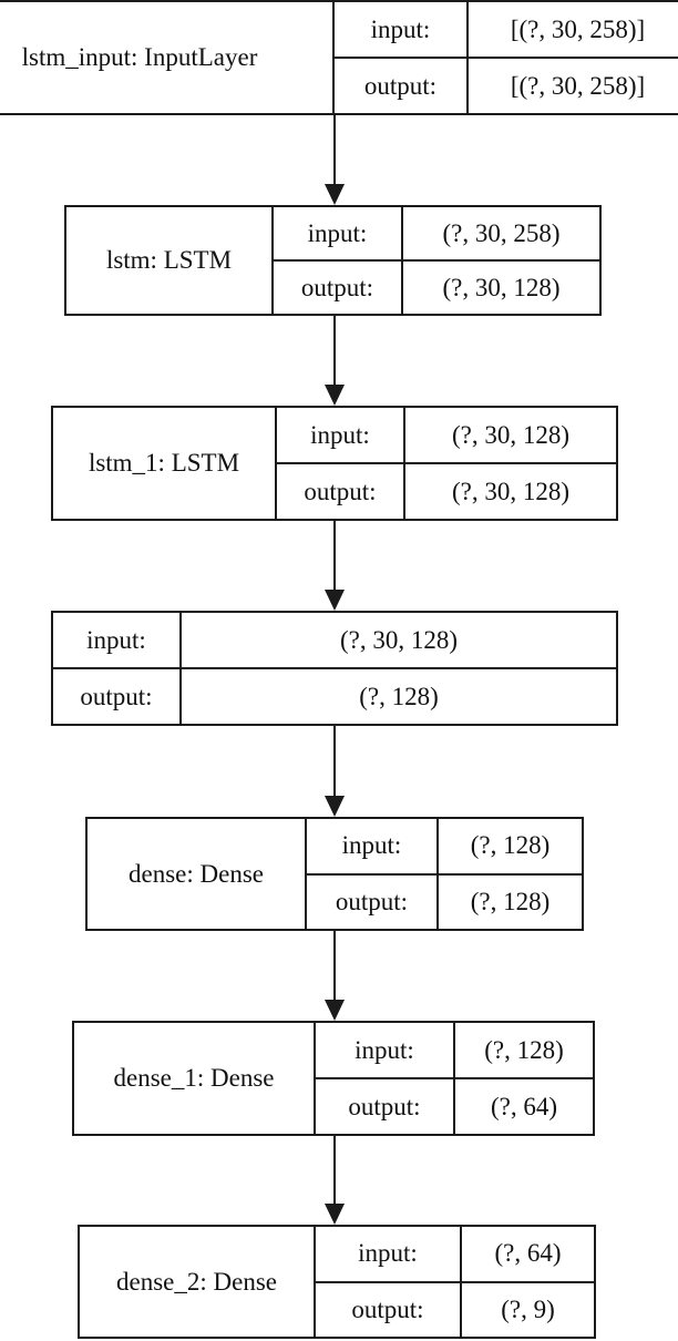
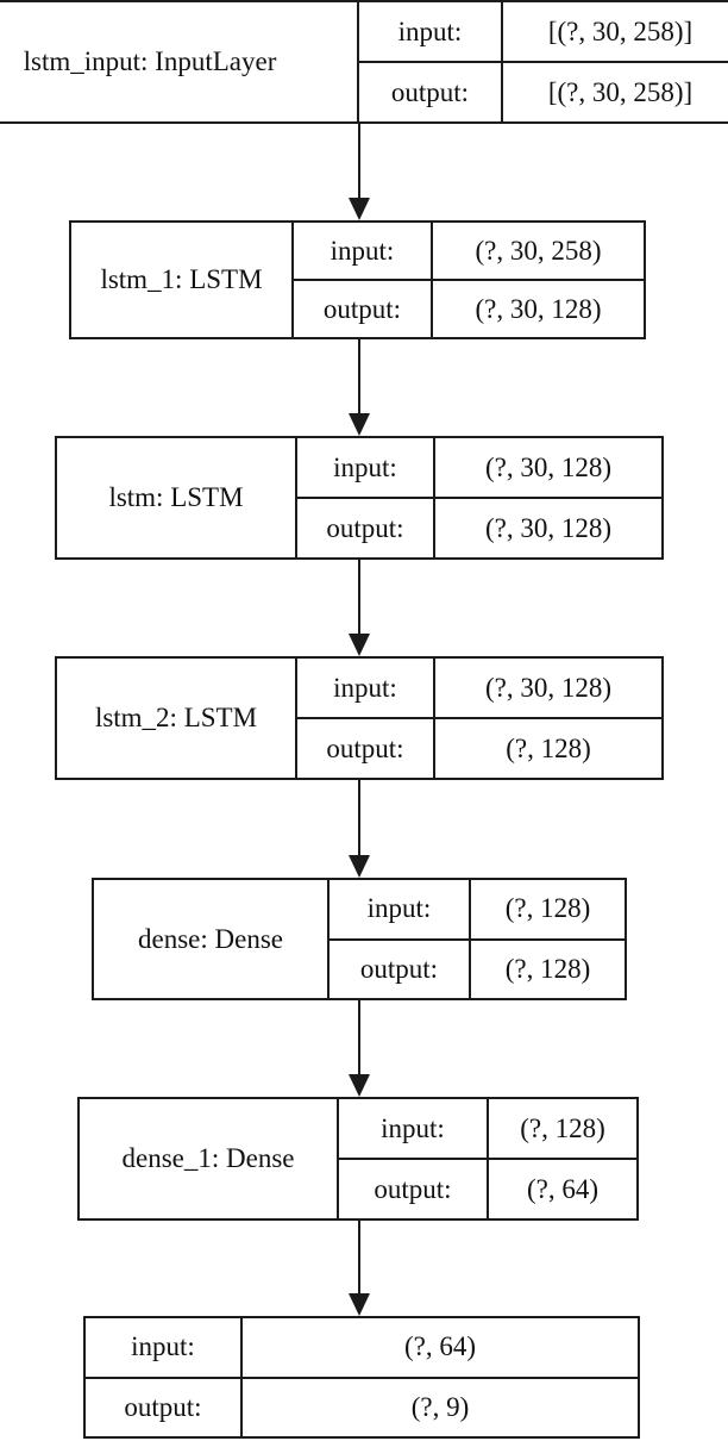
  lstm_input: InputLayer
  input:
  [(?, 30, 258)]
  output:
  [(?, 30, 258)]
- lstm: LSTM
+ lstm_1: LSTM
  input:
  (?, 30, 258)
  output:
  (?, 30, 128)
- lstm_1: LSTM
+ lstm: LSTM
  input:
  (?, 30, 128)
  output:
  (?, 30, 128)
+ lstm_2: LSTM
  input:
  (?, 30, 128)
  output:
  (?, 128)
  dense: Dense
  input:
  (?, 128)
  output:
  (?, 128)
  dense_1: Dense
  input:
  (?, 128)
  output:
  (?, 64)
- dense_2: Dense
  input:
  (?, 64)
  output:
  (?, 9)
